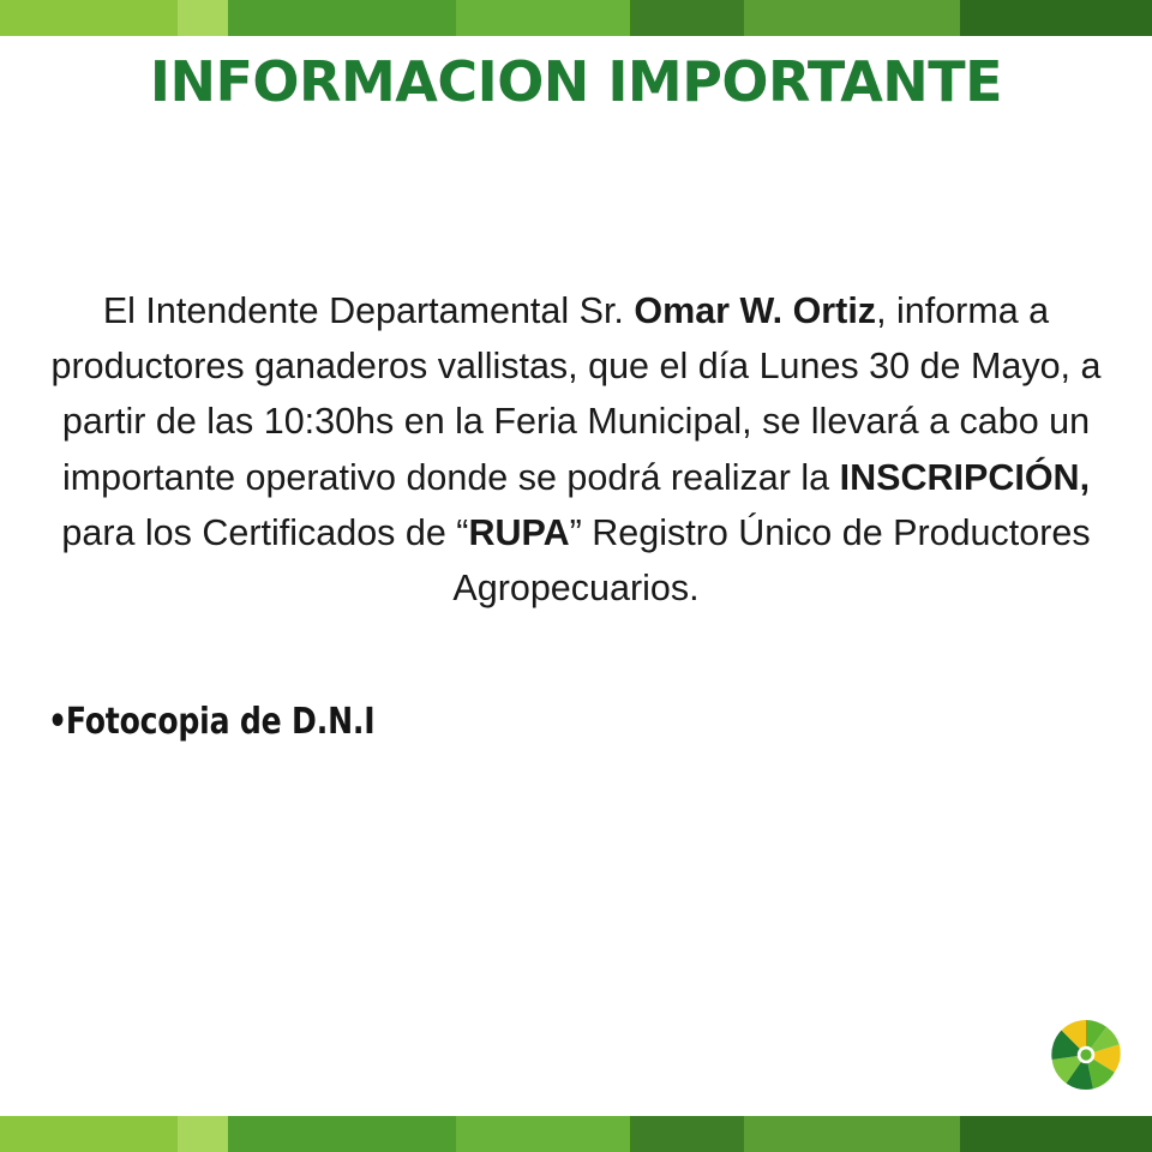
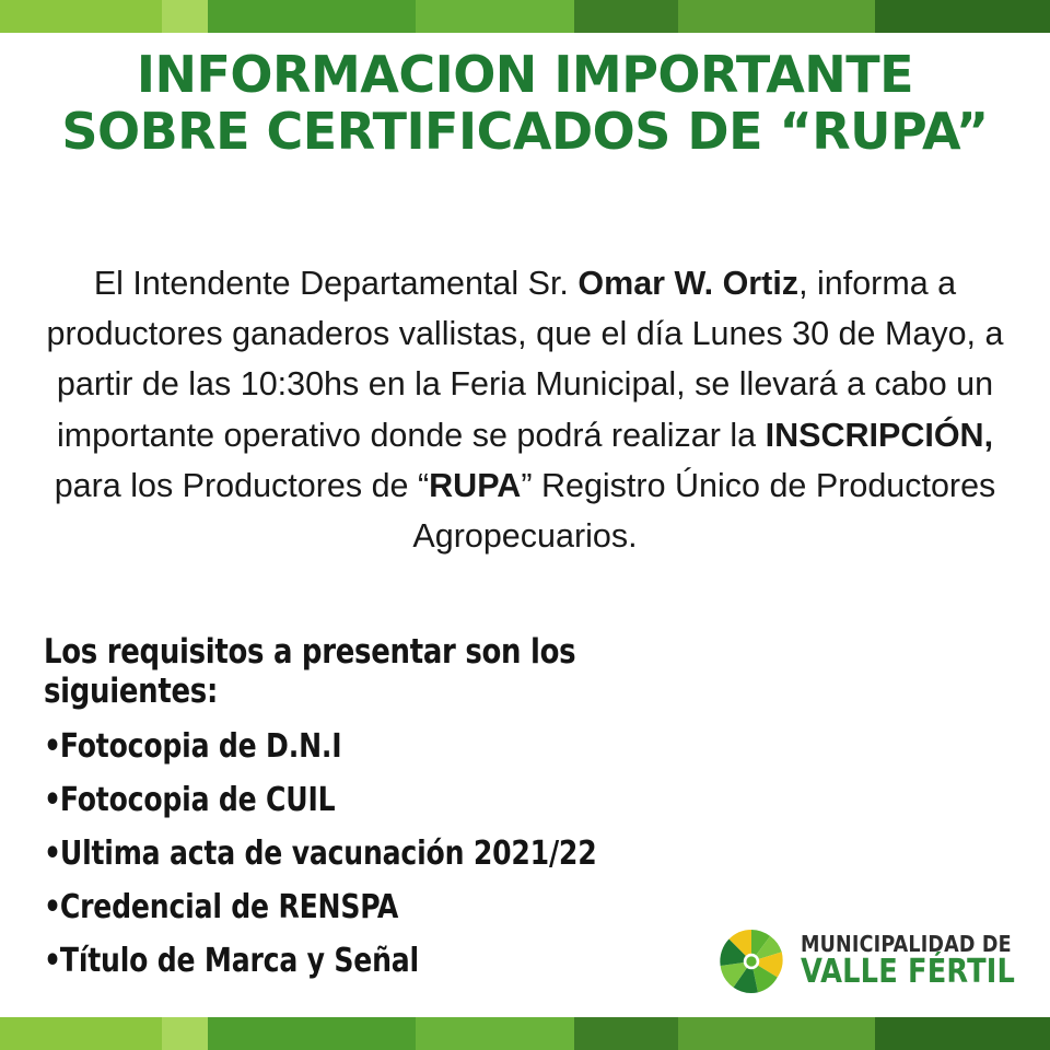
  INFORMACION IMPORTANTE
+ SOBRE CERTIFICADOS DE “RUPA”
- El Intendente Departamental Sr. Omar W. Ortiz, informa a productores ganaderos vallistas, que el día Lunes 30 de Mayo, a partir de las 10:30hs en la Feria Municipal, se llevará a cabo un importante operativo donde se podrá realizar la INSCRIPCIÓN, para los Certificados de “RUPA” Registro Único de Productores Agropecuarios.
+ El Intendente Departamental Sr. Omar W. Ortiz, informa a productores ganaderos vallistas, que el día Lunes 30 de Mayo, a partir de las 10:30hs en la Feria Municipal, se llevará a cabo un importante operativo donde se podrá realizar la INSCRIPCIÓN, para los Productores de “RUPA” Registro Único de Productores Agropecuarios.
+ Los requisitos a presentar son los siguientes:
  Fotocopia de D.N.I
+ Fotocopia de CUIL
+ Ultima acta de vacunación 2021/22
+ Credencial de RENSPA
+ Título de Marca y Señal
+ MUNICIPALIDAD DE
+ VALLE FÉRTIL
